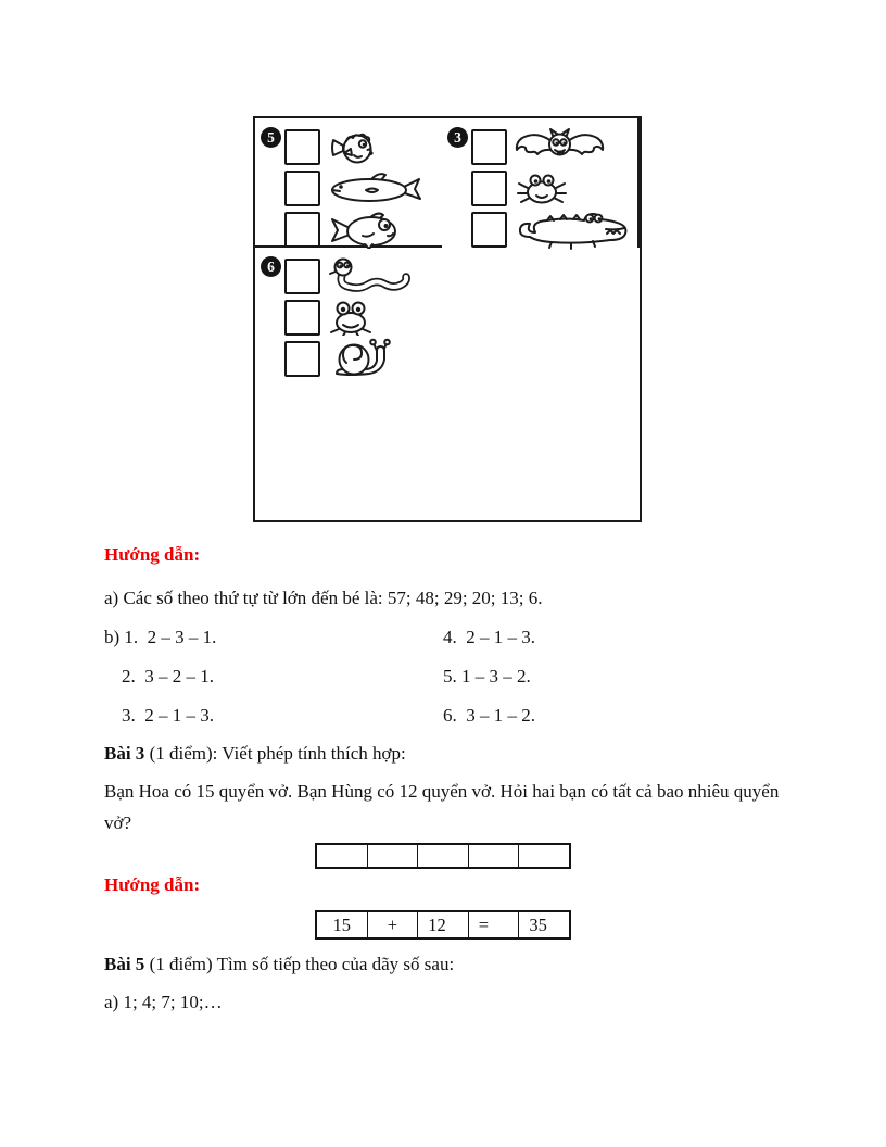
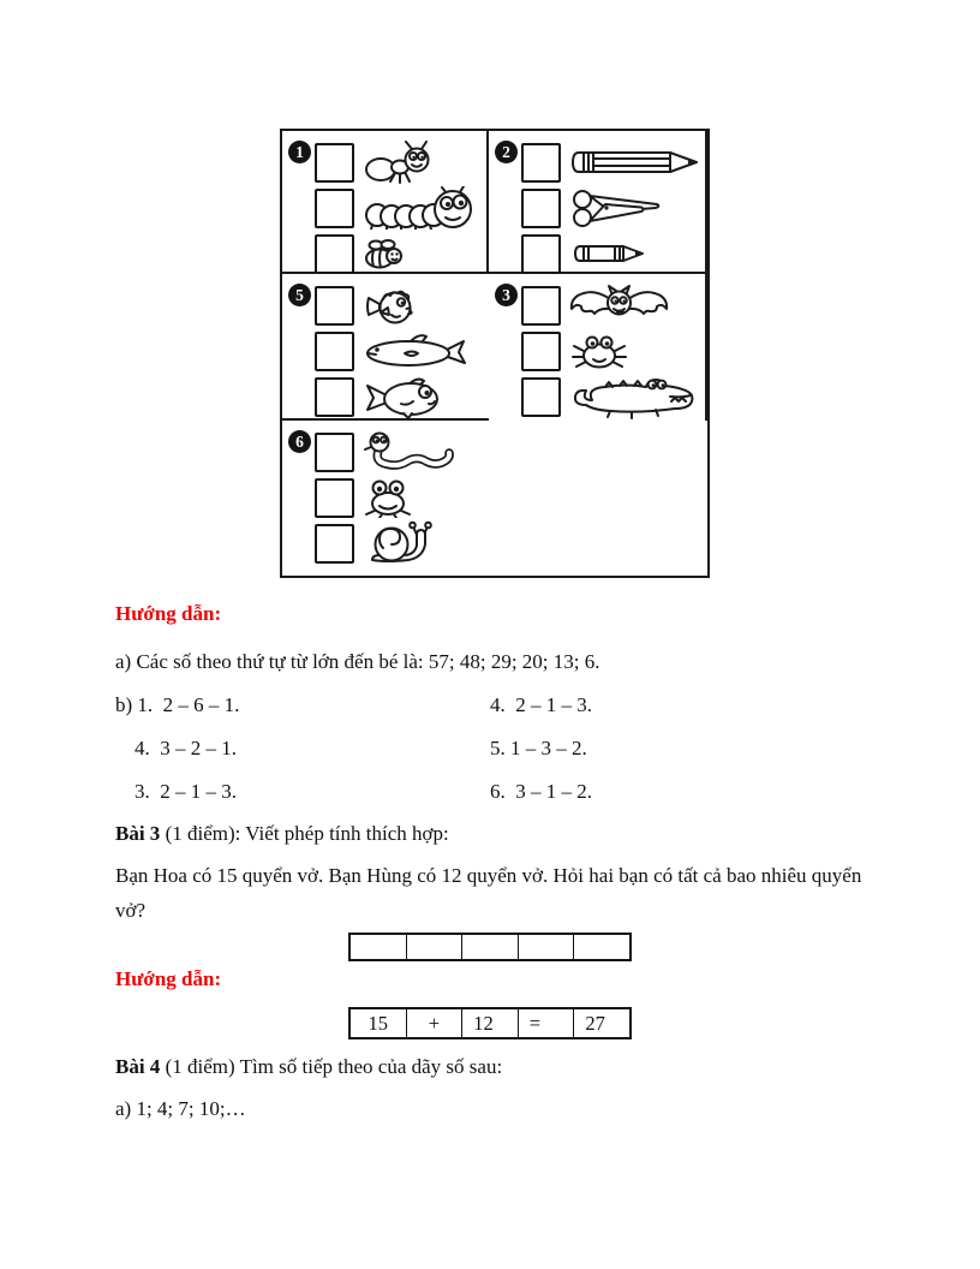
+ 1
+ 2
  5
  3
  6
  Hướng dẫn:
  a) Các số theo thứ tự từ lớn đến bé là: 57; 48; 29; 20; 13; 6.
- b) 1. 2 – 3 – 1.
+ b) 1. 2 – 6 – 1.
  4. 2 – 1 – 3.
- 2. 3 – 2 – 1.
+ 4. 3 – 2 – 1.
  5. 1 – 3 – 2.
  3. 2 – 1 – 3.
  6. 3 – 1 – 2.
  Bài 3 (1 điểm): Viết phép tính thích hợp:
  Bạn Hoa có 15 quyển vở. Bạn Hùng có 12 quyển vở. Hỏi hai bạn có tất cả bao nhiêu quyển vở?
  Hướng dẫn:
  15
  +
  12
  =
- 35
+ 27
- Bài 5 (1 điểm) Tìm số tiếp theo của dãy số sau:
+ Bài 4 (1 điểm) Tìm số tiếp theo của dãy số sau:
  a) 1; 4; 7; 10;…
